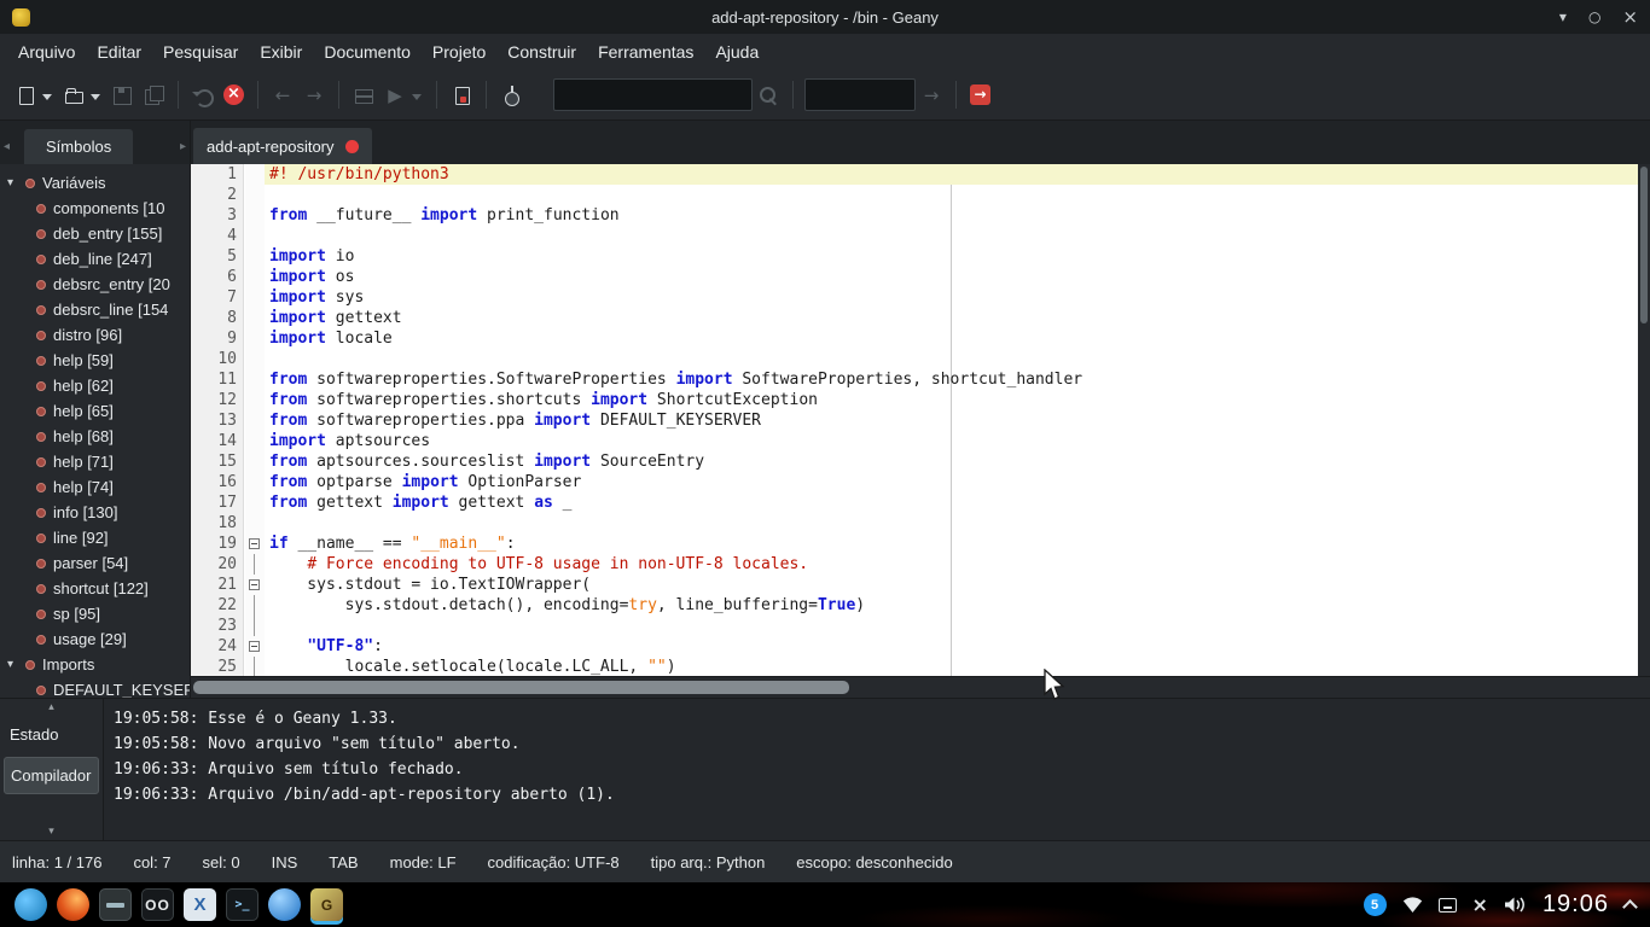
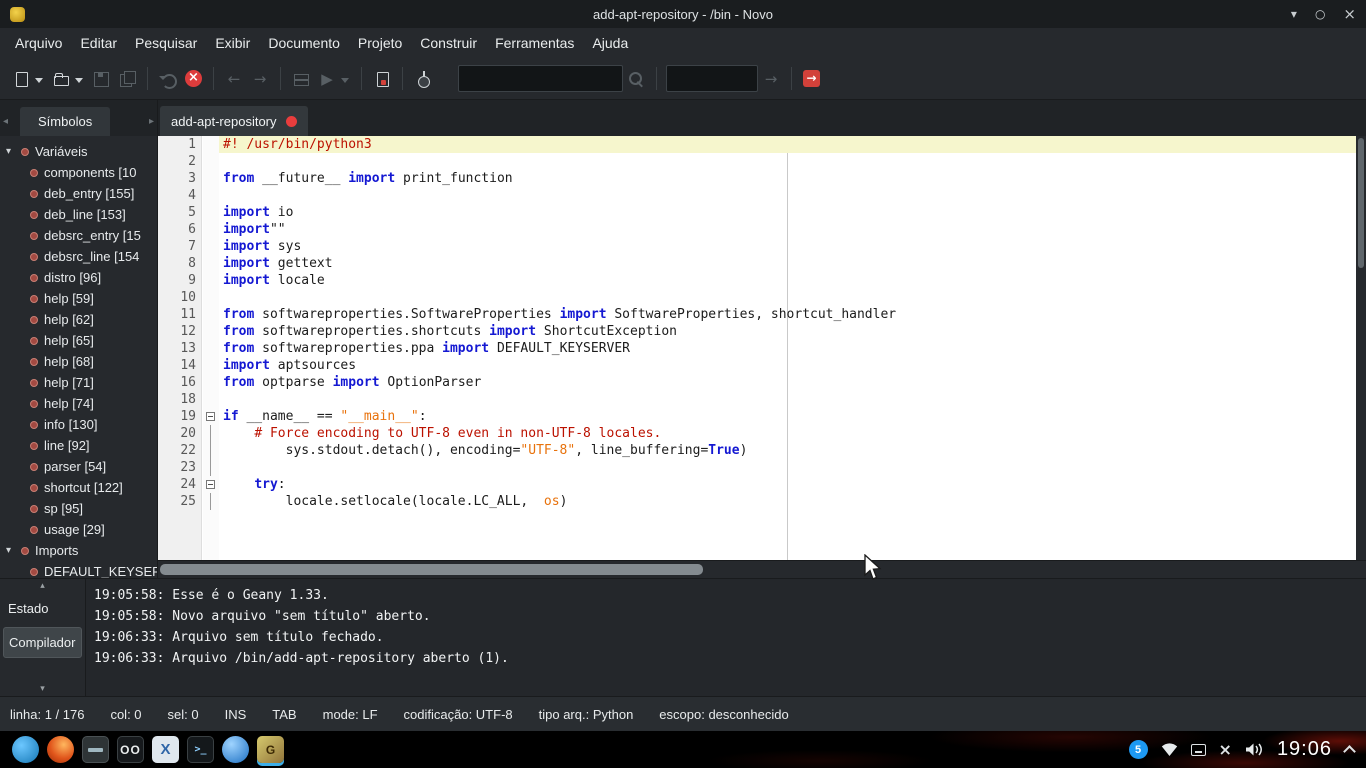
- add-apt-repository - /bin - Geany
+ add-apt-repository - /bin - Novo
  ▾
  ○
  ×
  Arquivo
  Editar
  Pesquisar
  Exibir
  Documento
  Projeto
  Construir
  Ferramentas
  Ajuda
  ←
  →
  ▶
  →
  ◂
  Símbolos
  ▸
  ▾
  Variáveis
  components [10
  deb_entry [155]
- deb_line [247]
+ deb_line [153]
- debsrc_entry [20
+ debsrc_entry [15
  debsrc_line [154
  distro [96]
  help [59]
  help [62]
  help [65]
  help [68]
  help [71]
  help [74]
  info [130]
  line [92]
  parser [54]
  shortcut [122]
  sp [95]
  usage [29]
  ▾
  Imports
  DEFAULT_KEYSER
  add-apt-repository
  1
  #! /usr/bin/python3
  2
  3
  from __future__ import print_function
  4
  5
  import io
  6
- import os
+ import""
  7
  import sys
  8
  import gettext
  9
  import locale
  10
  11
  from softwareproperties.SoftwareProperties import SoftwareProperties, shortcut_handler
  12
  from softwareproperties.shortcuts import ShortcutException
  13
  from softwareproperties.ppa import DEFAULT_KEYSERVER
  14
  import aptsources
- 15
- from aptsources.sourceslist import SourceEntry
  16
  from optparse import OptionParser
- 17
- from gettext import gettext as _
  18
  19
  if __name__ == "__main__":
  20
- # Force encoding to UTF-8 usage in non-UTF-8 locales.
+ # Force encoding to UTF-8 even in non-UTF-8 locales.
- 21
- sys.stdout = io.TextIOWrapper(
  22
- sys.stdout.detach(), encoding=try, line_buffering=True)
+ sys.stdout.detach(), encoding="UTF-8", line_buffering=True)
  23
  24
- "UTF-8":
+ try:
  25
- locale.setlocale(locale.LC_ALL, "")
+ locale.setlocale(locale.LC_ALL, os)
  ▴
  Estado
  Compilador
  ▾
  19:05:58: Esse é o Geany 1.33.
  19:05:58: Novo arquivo "sem título" aberto.
  19:06:33: Arquivo sem título fechado.
  19:06:33: Arquivo /bin/add-apt-repository aberto (1).
  linha: 1 / 176
- col: 7
+ col: 0
  sel: 0
  INS
  TAB
  mode: LF
  codificação: UTF-8
  tipo arq.: Python
  escopo: desconhecido
  OO
  X
  >_
  G
  5
  ×
  19:06
